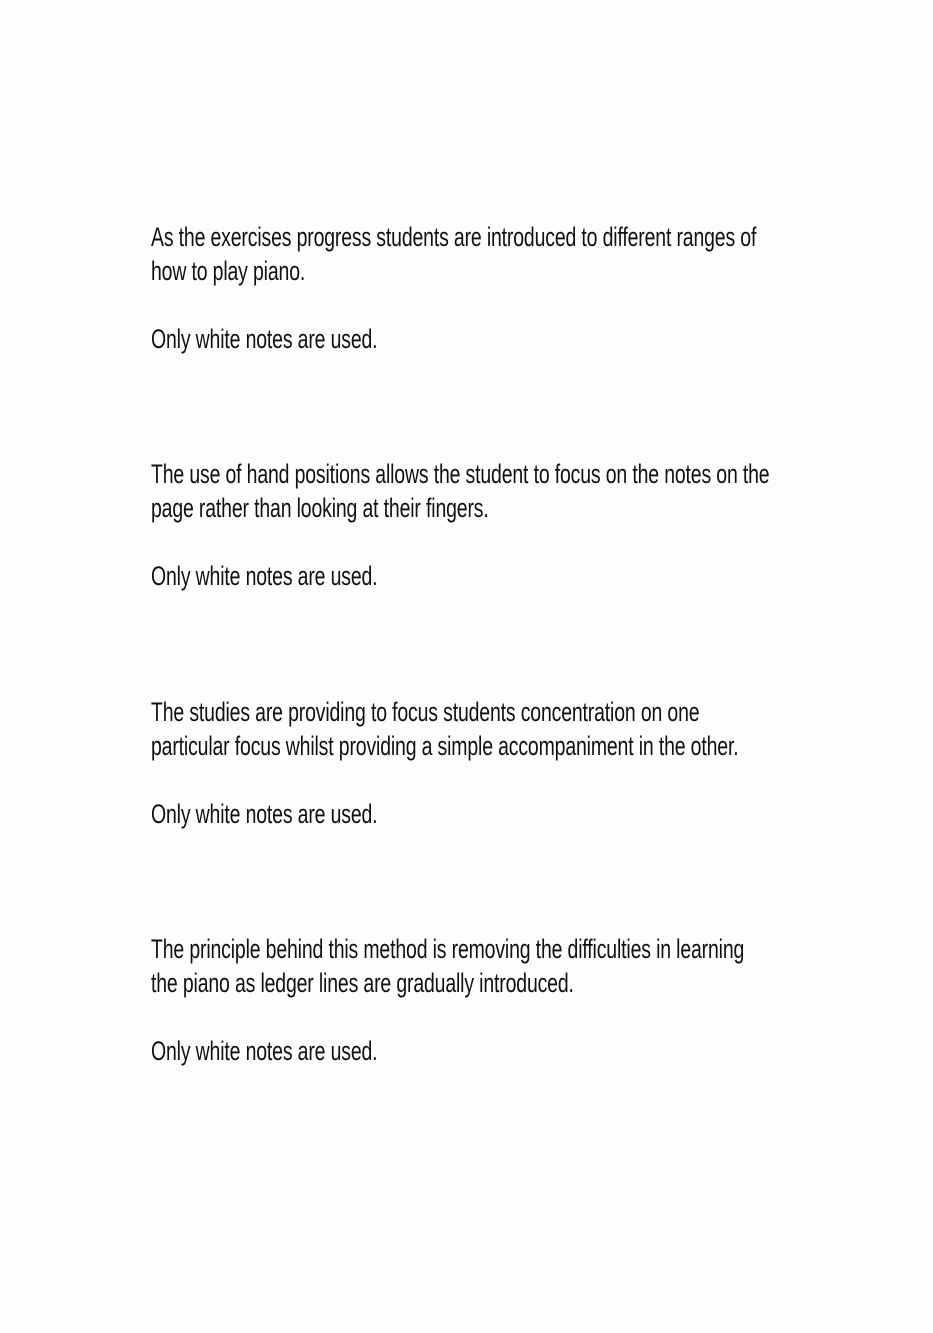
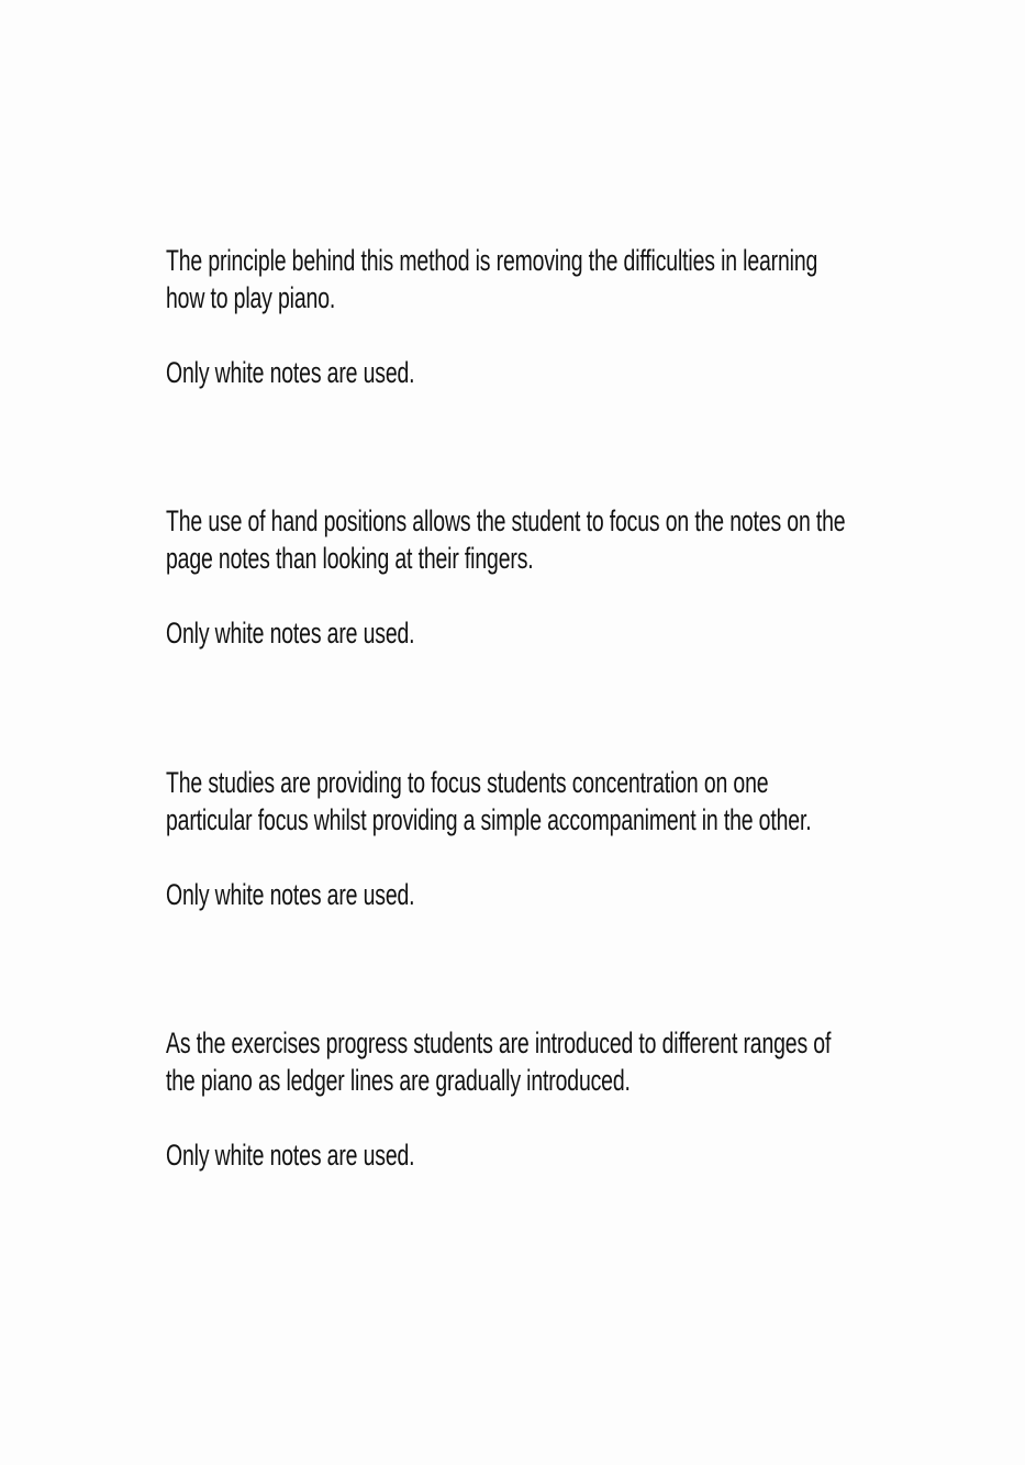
- As the exercises progress students are introduced to different ranges of
+ The principle behind this method is removing the difficulties in learning
  how to play piano.
  Only white notes are used.
  The use of hand positions allows the student to focus on the notes on the
- page rather than looking at their fingers.
+ page notes than looking at their fingers.
  Only white notes are used.
  The studies are providing to focus students concentration on one
  particular focus whilst providing a simple accompaniment in the other.
  Only white notes are used.
- The principle behind this method is removing the difficulties in learning
+ As the exercises progress students are introduced to different ranges of
  the piano as ledger lines are gradually introduced.
  Only white notes are used.
